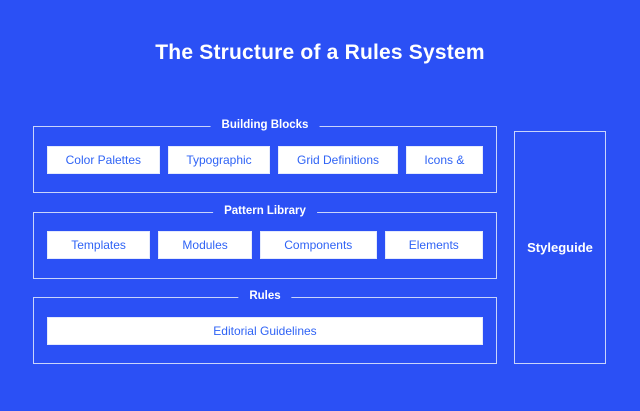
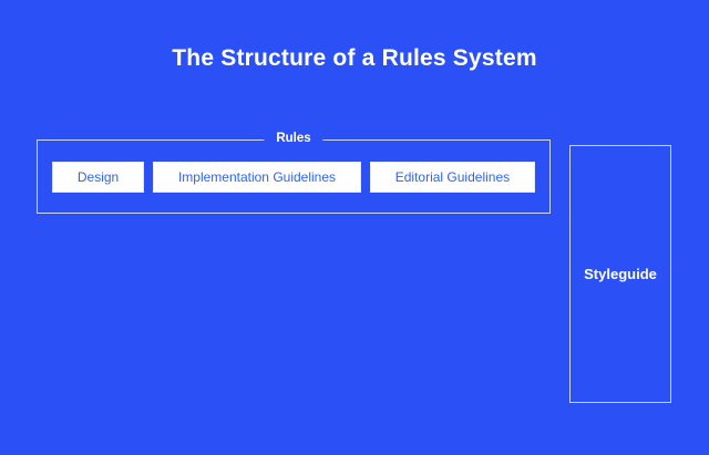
  The Structure of a Rules System
- Building Blocks
- Color Palettes
- Typographic
- Grid Definitions
- Icons &
- Pattern Library
- Templates
- Modules
- Components
- Elements
  Rules
+ Design
+ Implementation Guidelines
  Editorial Guidelines
  Styleguide
